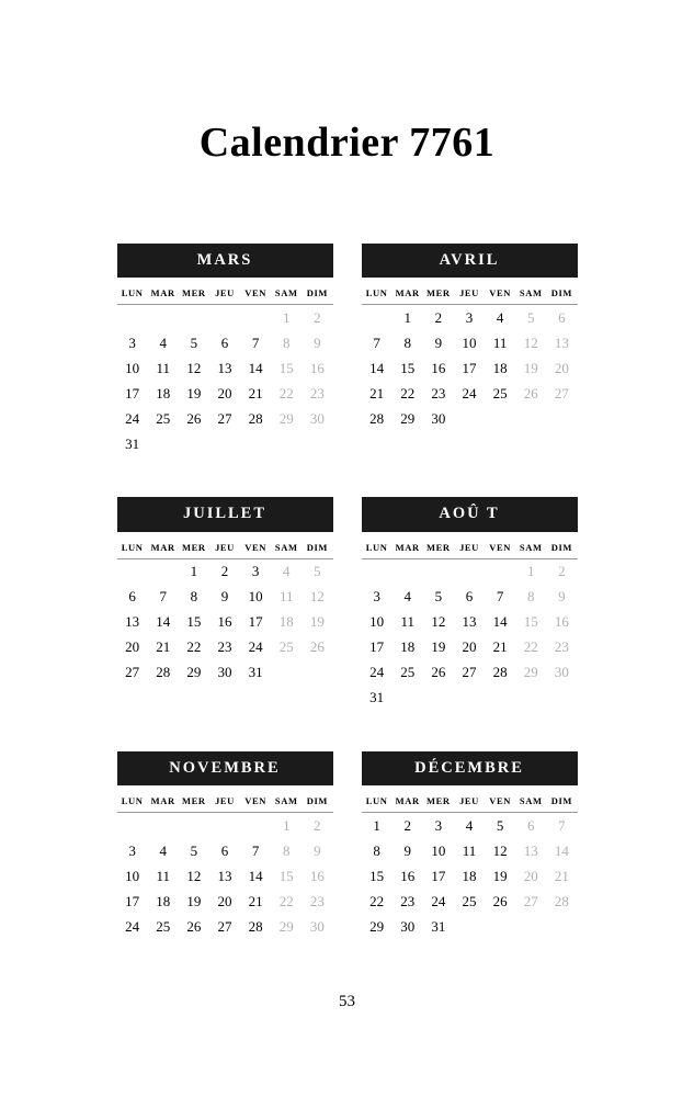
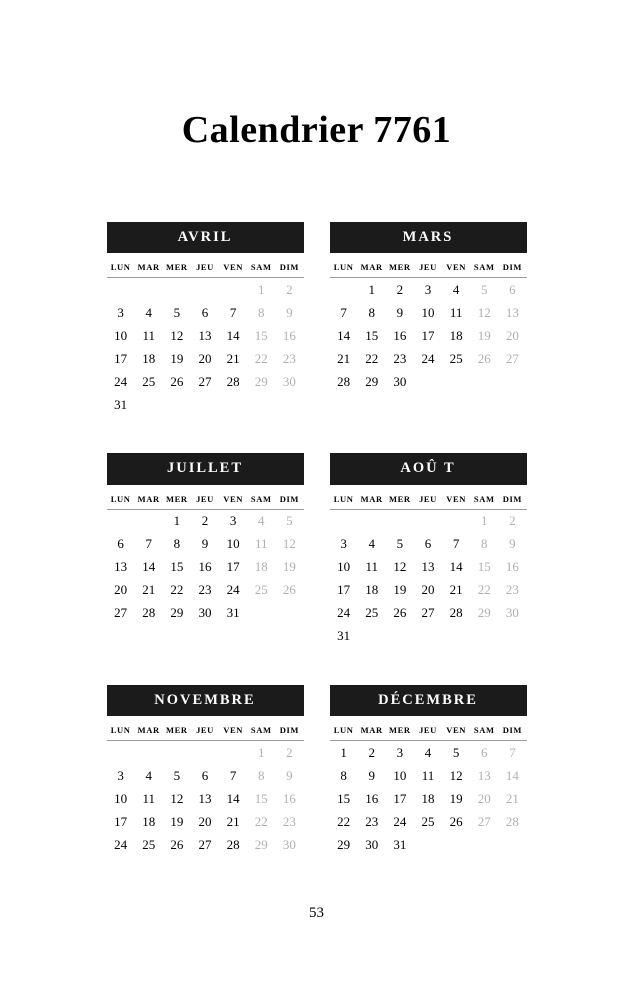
  Calendrier 7761
- MARS
+ AVRIL
  LUN	MAR	MER	JEU	VEN	SAM	DIM
  					1	2
  3	4	5	6	7	8	9
  10	11	12	13	14	15	16
  17	18	19	20	21	22	23
  24	25	26	27	28	29	30
  31
- AVRIL
+ MARS
  LUN	MAR	MER	JEU	VEN	SAM	DIM
  	1	2	3	4	5	6
  7	8	9	10	11	12	13
  14	15	16	17	18	19	20
  21	22	23	24	25	26	27
  28	29	30
  JUILLET
  LUN	MAR	MER	JEU	VEN	SAM	DIM
  		1	2	3	4	5
  6	7	8	9	10	11	12
  13	14	15	16	17	18	19
  20	21	22	23	24	25	26
  27	28	29	30	31
  AOÛ T
  LUN	MAR	MER	JEU	VEN	SAM	DIM
  					1	2
  3	4	5	6	7	8	9
  10	11	12	13	14	15	16
  17	18	19	20	21	22	23
  24	25	26	27	28	29	30
  31
  NOVEMBRE
  LUN	MAR	MER	JEU	VEN	SAM	DIM
  					1	2
  3	4	5	6	7	8	9
  10	11	12	13	14	15	16
  17	18	19	20	21	22	23
  24	25	26	27	28	29	30
  DÉCEMBRE
  LUN	MAR	MER	JEU	VEN	SAM	DIM
  1	2	3	4	5	6	7
  8	9	10	11	12	13	14
  15	16	17	18	19	20	21
  22	23	24	25	26	27	28
  29	30	31
  53
